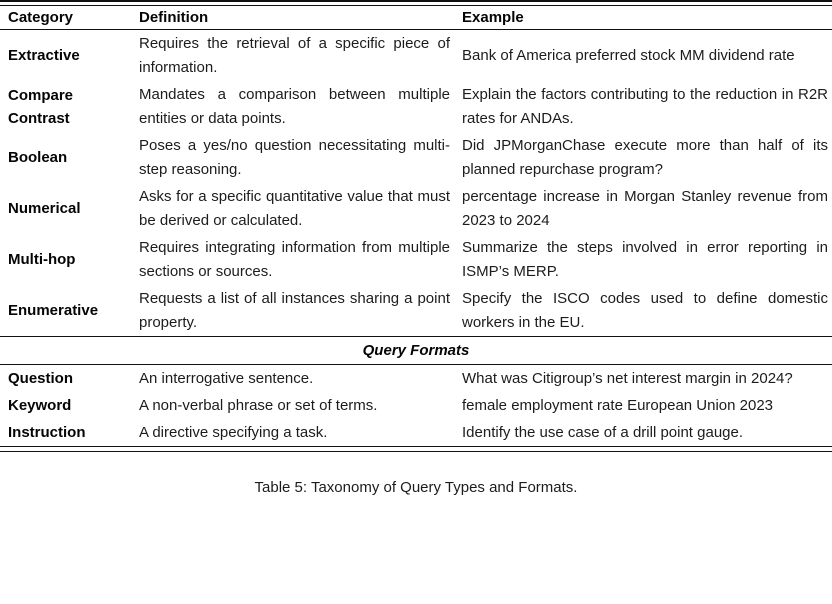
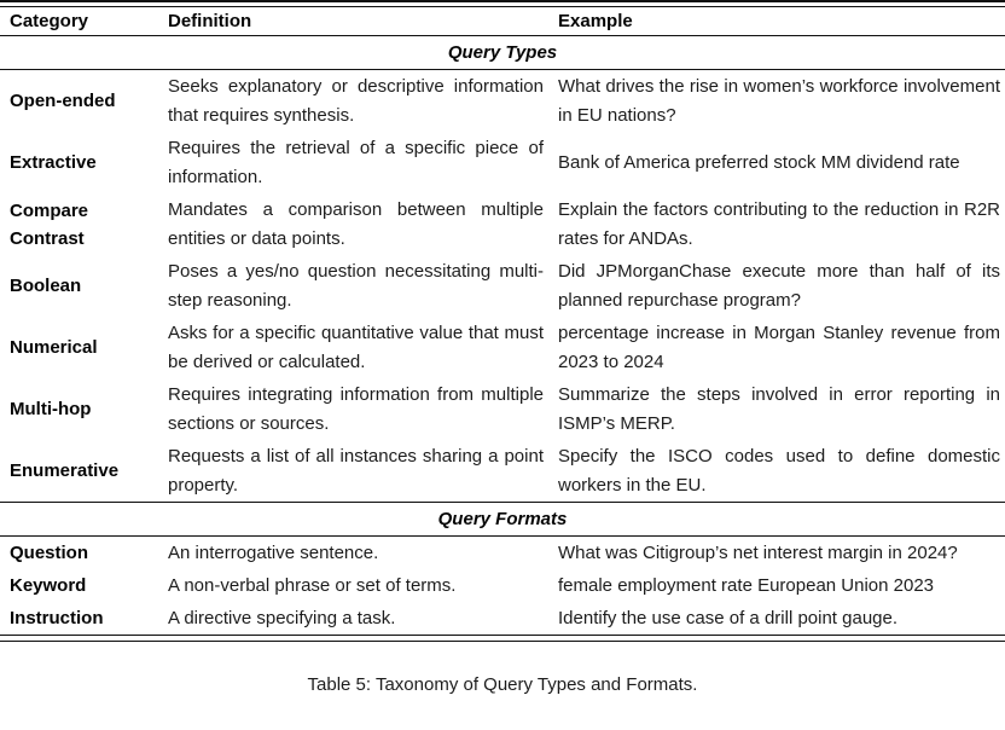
  Category
  Definition
  Example
+ Query Types
+ Open-ended
+ Seeks explanatory or descriptive information that requires synthesis.
+ What drives the rise in women’s workforce involvement in EU nations?
  Extractive
  Requires the retrieval of a specific piece of information.
  Bank of America preferred stock MM dividend rate
  Compare Contrast
  Mandates a comparison between multiple entities or data points.
  Explain the factors contributing to the reduction in R2R rates for ANDAs.
  Boolean
  Poses a yes/no question necessitating multi-step reasoning.
  Did JPMorganChase execute more than half of its planned repurchase program?
  Numerical
  Asks for a specific quantitative value that must be derived or calculated.
  percentage increase in Morgan Stanley revenue from 2023 to 2024
  Multi-hop
  Requires integrating information from multiple sections or sources.
  Summarize the steps involved in error reporting in ISMP’s MERP.
  Enumerative
  Requests a list of all instances sharing a point property.
  Specify the ISCO codes used to define domestic workers in the EU.
  Query Formats
  Question
  An interrogative sentence.
  What was Citigroup’s net interest margin in 2024?
  Keyword
  A non-verbal phrase or set of terms.
  female employment rate European Union 2023
  Instruction
  A directive specifying a task.
  Identify the use case of a drill point gauge.
  Table 5: Taxonomy of Query Types and Formats.
